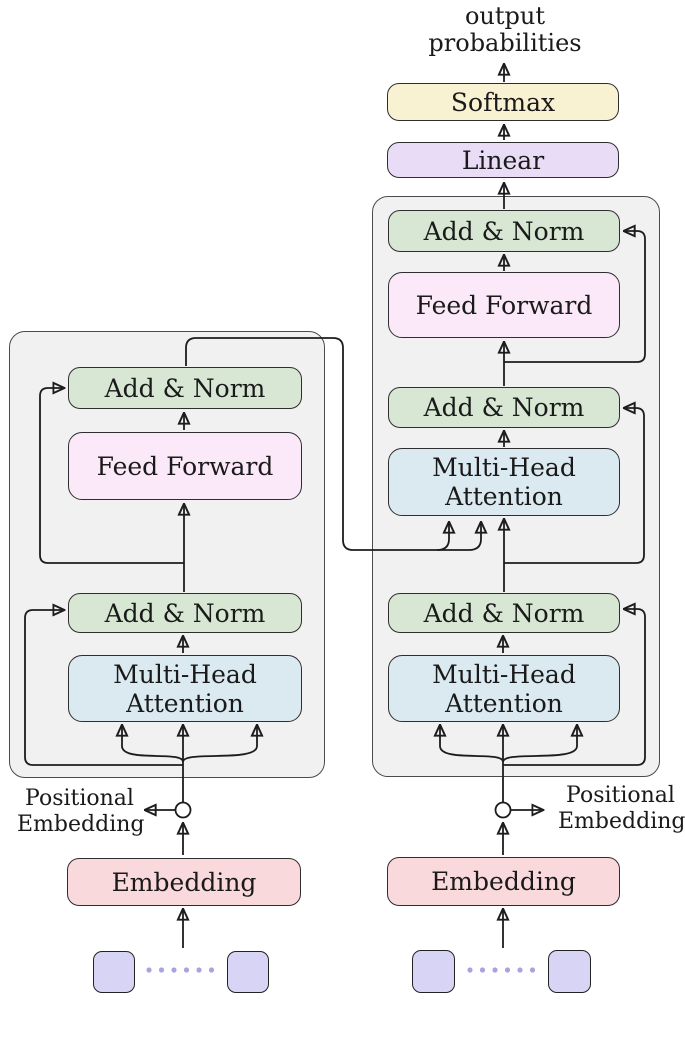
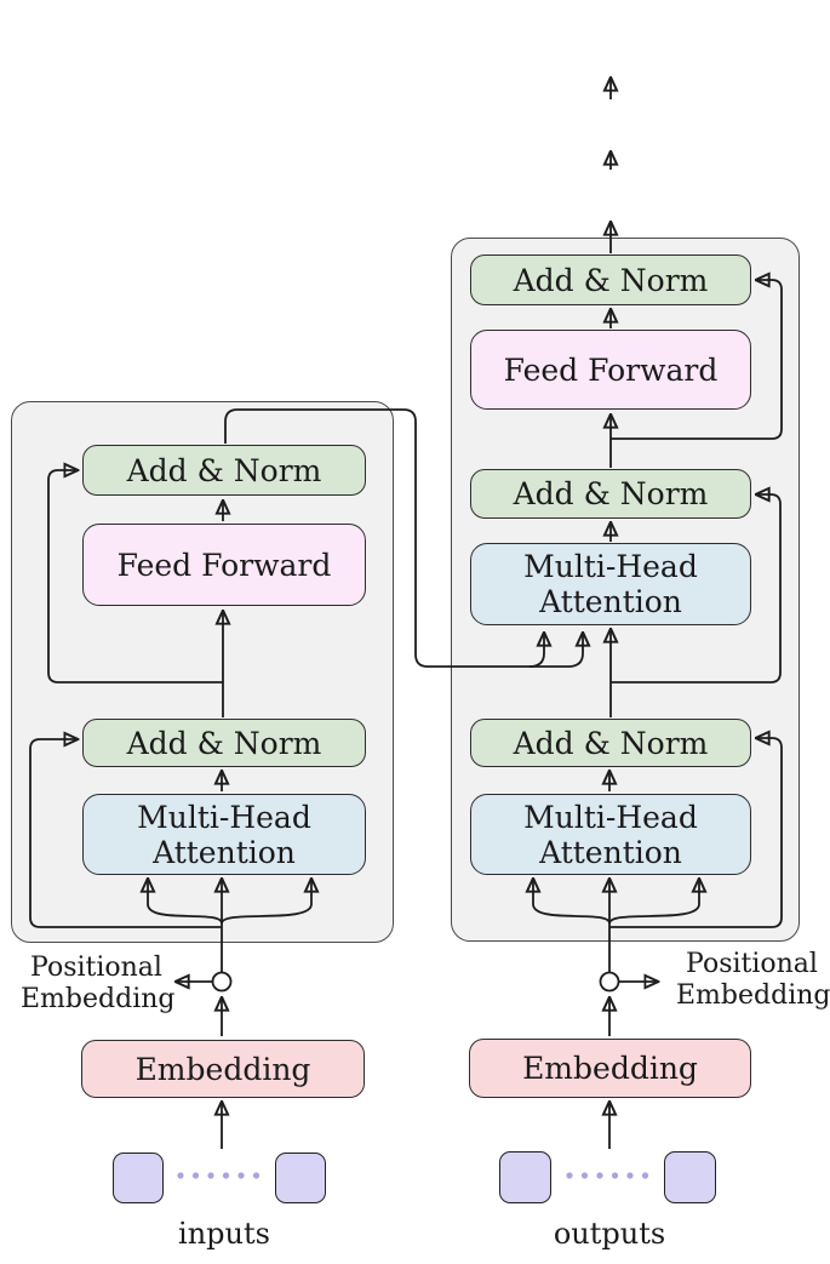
- output probabilities
- Softmax
- Linear
  Add & Norm
  Feed Forward
  Add & Norm
  Multi-Head Attention
  Add & Norm
  Multi-Head Attention
  Add & Norm
  Feed Forward
  Add & Norm
  Multi-Head Attention
  Positional Embedding
  Positional Embedding
  Embedding
  Embedding
+ inputs
+ outputs
